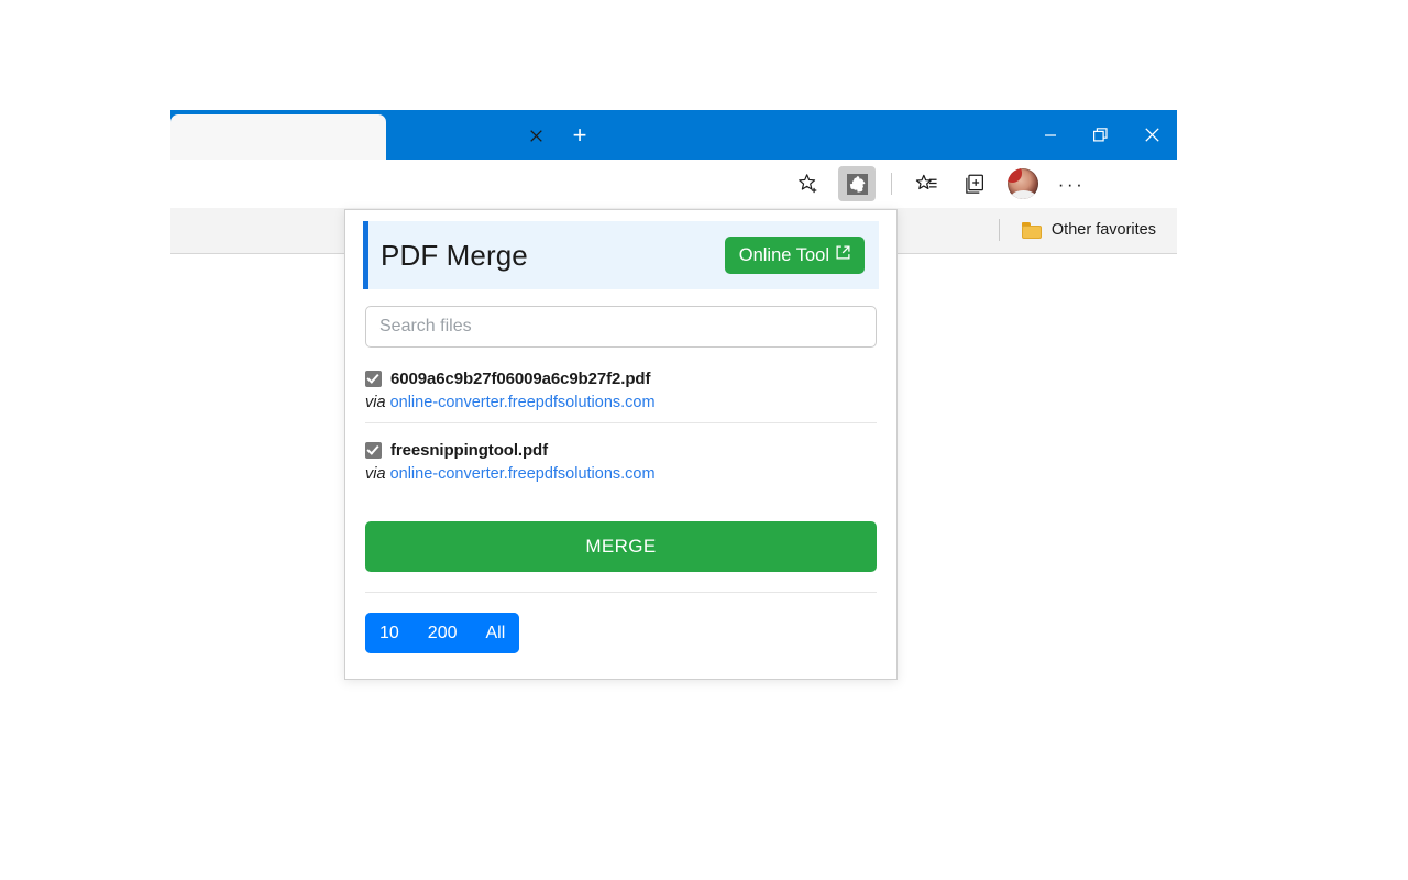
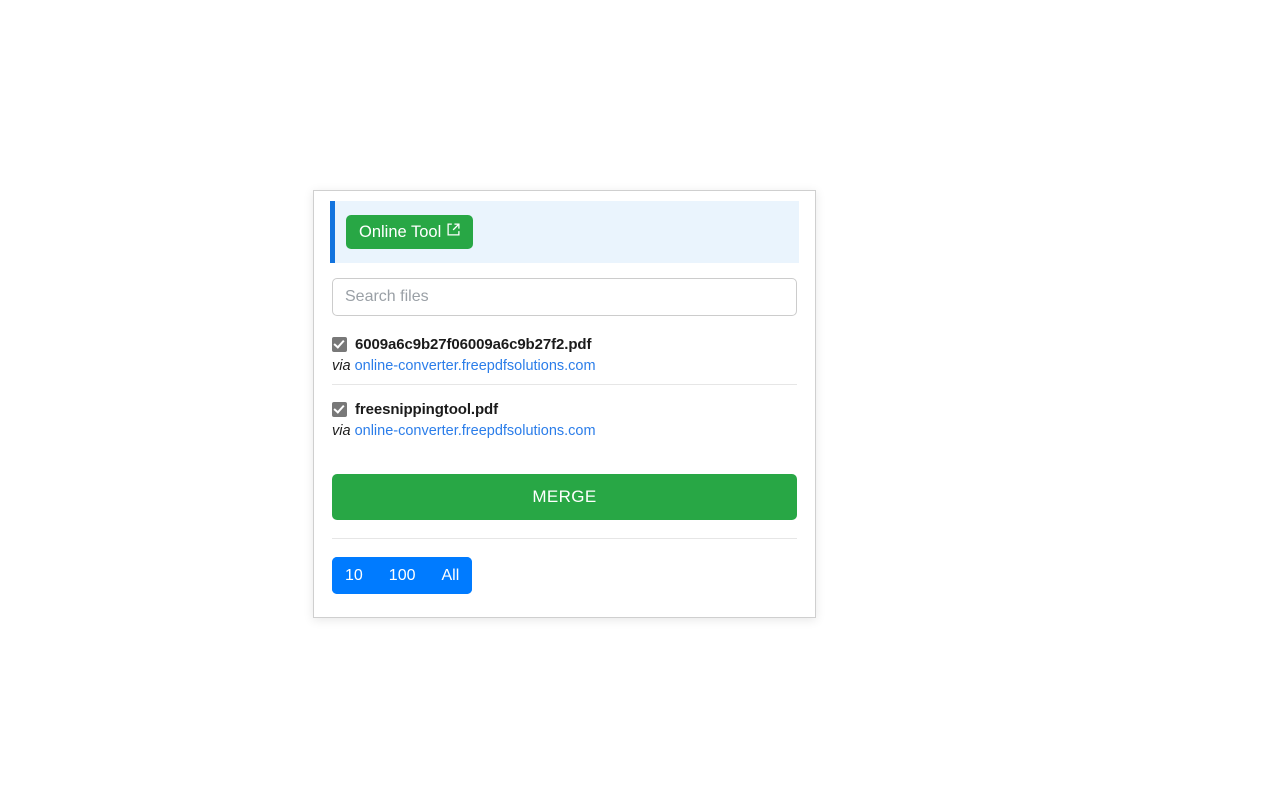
- +
- ···
- Other favorites
- PDF Merge
  Online Tool
  Search files
  6009a6c9b27f06009a6c9b27f2.pdf
  via online-converter.freepdfsolutions.com
  freesnippingtool.pdf
  via online-converter.freepdfsolutions.com
  MERGE
  10
- 200
+ 100
  All
